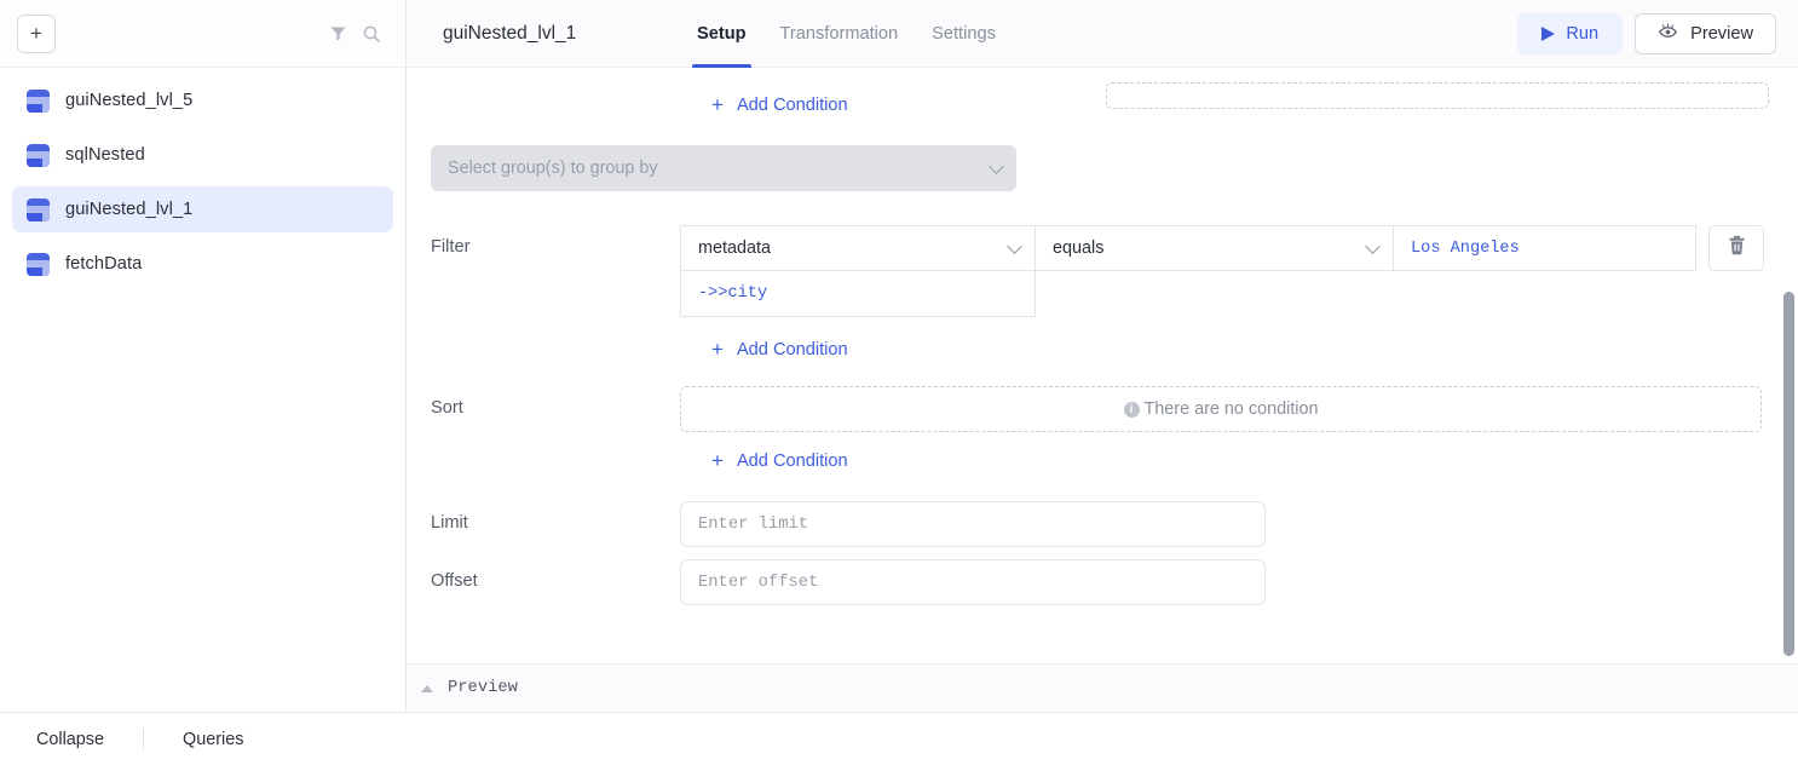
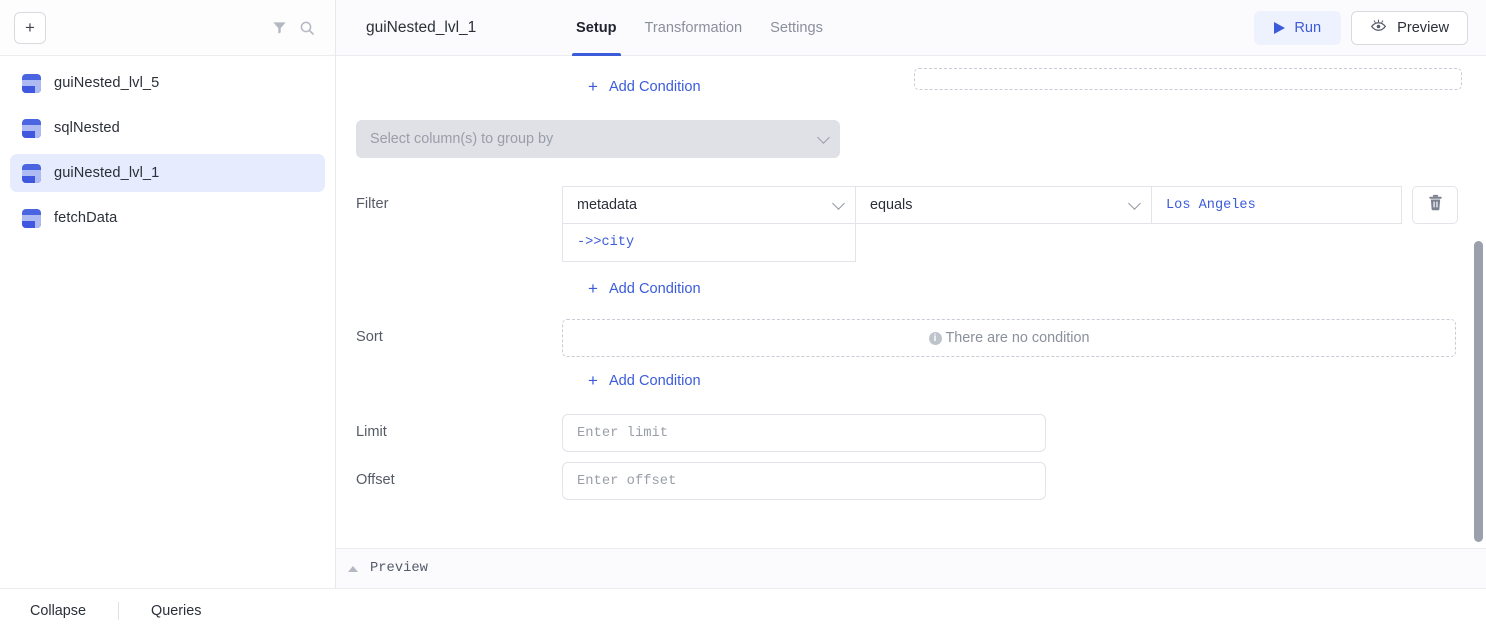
  +
  guiNested_lvl_5
  sqlNested
  guiNested_lvl_1
  fetchData
  guiNested_lvl_1
  Setup
  Transformation
  Settings
  Run
  Preview
  +
  Add Condition
- Select group(s) to group by
+ Select column(s) to group by
  Filter
  metadata
  ->>city
  equals
  Los Angeles
  +
  Add Condition
  Sort
  i
  There are no condition
  +
  Add Condition
  Limit
  Enter limit
  Offset
  Enter offset
  Preview
  Collapse
  Queries
